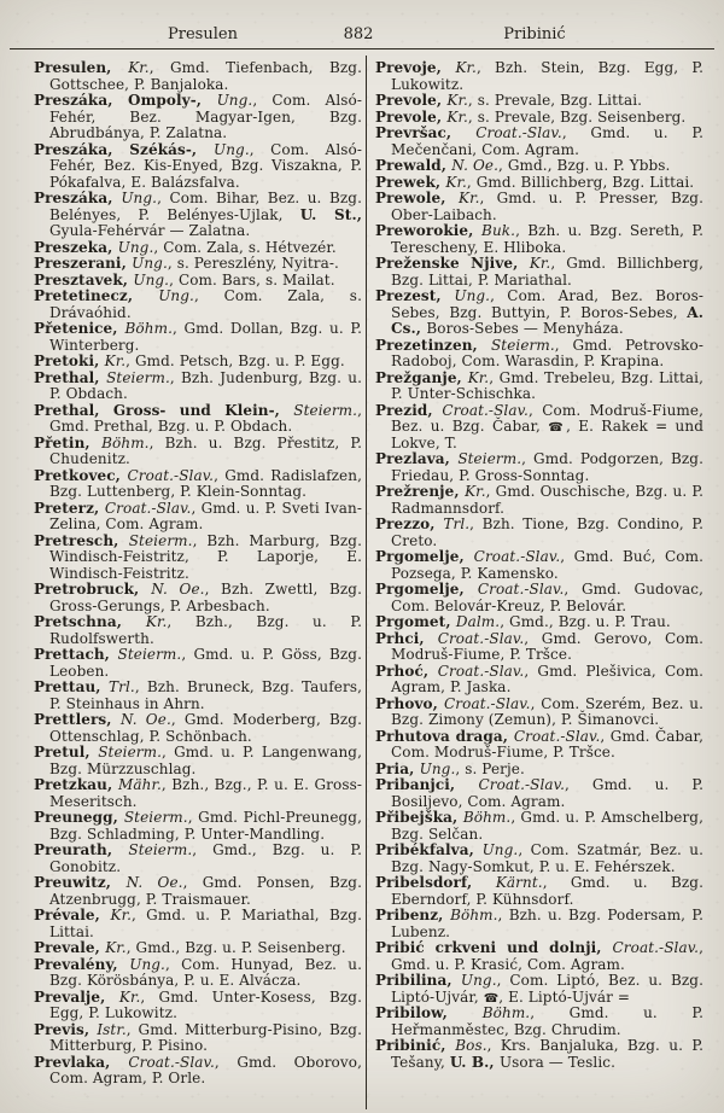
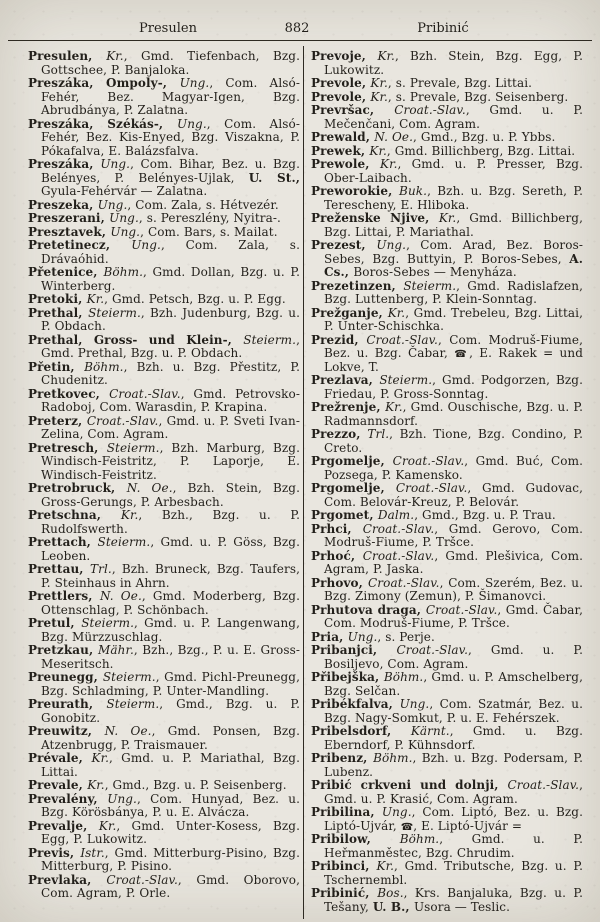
  Presulen
  882
  Pribinić
  Presulen, Kr., Gmd. Tiefenbach, Bzg. Gottschee, P. Banjaloka.
  Preszáka, Ompoly-, Ung., Com. Alsó-Fehér, Bez. Magyar-Igen, Bzg. Abrudbánya, P. Zalatna.
  Preszáka, Székás-, Ung., Com. Alsó-Fehér, Bez. Kis-Enyed, Bzg. Viszakna, P. Pókafalva, E. Balázsfalva.
  Preszáka, Ung., Com. Bihar, Bez. u. Bzg. Belényes, P. Belényes-Ujlak, U. St., Gyula-Fehérvár — Zalatna.
  Preszeka, Ung., Com. Zala, s. Hétvezér.
  Preszerani, Ung., s. Pereszlény, Nyitra-.
  Presztavek, Ung., Com. Bars, s. Mailat.
  Pretetinecz, Ung., Com. Zala, s. Drávaóhid.
  Přetenice, Böhm., Gmd. Dollan, Bzg. u. P. Winterberg.
  Pretoki, Kr., Gmd. Petsch, Bzg. u. P. Egg.
  Prethal, Steierm., Bzh. Judenburg, Bzg. u. P. Obdach.
  Prethal, Gross- und Klein-, Steierm., Gmd. Prethal, Bzg. u. P. Obdach.
  Přetin, Böhm., Bzh. u. Bzg. Přestitz, P. Chudenitz.
- Pretkovec, Croat.-Slav., Gmd. Radislafzen, Bzg. Luttenberg, P. Klein-Sonntag.
+ Pretkovec, Croat.-Slav., Gmd. Petrovsko-Radoboj, Com. Warasdin, P. Krapina.
  Preterz, Croat.-Slav., Gmd. u. P. Sveti Ivan-Zelina, Com. Agram.
  Pretresch, Steierm., Bzh. Marburg, Bzg. Windisch-Feistritz, P. Laporje, E. Windisch-Feistritz.
- Pretrobruck, N. Oe., Bzh. Zwettl, Bzg. Gross-Gerungs, P. Arbesbach.
+ Pretrobruck, N. Oe., Bzh. Stein, Bzg. Gross-Gerungs, P. Arbesbach.
  Pretschna, Kr., Bzh., Bzg. u. P. Rudolfswerth.
  Prettach, Steierm., Gmd. u. P. Göss, Bzg. Leoben.
  Prettau, Trl., Bzh. Bruneck, Bzg. Taufers, P. Steinhaus in Ahrn.
  Prettlers, N. Oe., Gmd. Moderberg, Bzg. Ottenschlag, P. Schönbach.
  Pretul, Steierm., Gmd. u. P. Langenwang, Bzg. Mürzzuschlag.
  Pretzkau, Mähr., Bzh., Bzg., P. u. E. Gross-Meseritsch.
  Preunegg, Steierm., Gmd. Pichl-Preunegg, Bzg. Schladming, P. Unter-Mandling.
  Preurath, Steierm., Gmd., Bzg. u. P. Gonobitz.
  Preuwitz, N. Oe., Gmd. Ponsen, Bzg. Atzenbrugg, P. Traismauer.
  Prévale, Kr., Gmd. u. P. Mariathal, Bzg. Littai.
  Prevale, Kr., Gmd., Bzg. u. P. Seisenberg.
  Prevalény, Ung., Com. Hunyad, Bez. u. Bzg. Körösbánya, P. u. E. Alvácza.
  Prevalje, Kr., Gmd. Unter-Kosess, Bzg. Egg, P. Lukowitz.
  Previs, Istr., Gmd. Mitterburg-Pisino, Bzg. Mitterburg, P. Pisino.
  Prevlaka, Croat.-Slav., Gmd. Oborovo, Com. Agram, P. Orle.
  Prevoje, Kr., Bzh. Stein, Bzg. Egg, P. Lukowitz.
  Prevole, Kr., s. Prevale, Bzg. Littai.
  Prevole, Kr., s. Prevale, Bzg. Seisenberg.
  Prevršac, Croat.-Slav., Gmd. u. P. Mečenčani, Com. Agram.
  Prewald, N. Oe., Gmd., Bzg. u. P. Ybbs.
  Prewek, Kr., Gmd. Billichberg, Bzg. Littai.
  Prewole, Kr., Gmd. u. P. Presser, Bzg. Ober-Laibach.
  Preworokie, Buk., Bzh. u. Bzg. Sereth, P. Terescheny, E. Hliboka.
  Preženske Njive, Kr., Gmd. Billichberg, Bzg. Littai, P. Mariathal.
  Prezest, Ung., Com. Arad, Bez. Boros-Sebes, Bzg. Buttyin, P. Boros-Sebes, A. Cs., Boros-Sebes — Menyháza.
- Prezetinzen, Steierm., Gmd. Petrovsko-Radoboj, Com. Warasdin, P. Krapina.
+ Prezetinzen, Steierm., Gmd. Radislafzen, Bzg. Luttenberg, P. Klein-Sonntag.
  Prežganje, Kr., Gmd. Trebeleu, Bzg. Littai, P. Unter-Schischka.
  Prezid, Croat.-Slav., Com. Modruš-Fiume, Bez. u. Bzg. Čabar, ☎, E. Rakek = und Lokve, T.
  Prezlava, Steierm., Gmd. Podgorzen, Bzg. Friedau, P. Gross-Sonntag.
  Prežrenje, Kr., Gmd. Ouschische, Bzg. u. P. Radmannsdorf.
  Prezzo, Trl., Bzh. Tione, Bzg. Condino, P. Creto.
  Prgomelje, Croat.-Slav., Gmd. Buć, Com. Pozsega, P. Kamensko.
  Prgomelje, Croat.-Slav., Gmd. Gudovac, Com. Belovár-Kreuz, P. Belovár.
  Prgomet, Dalm., Gmd., Bzg. u. P. Trau.
  Prhci, Croat.-Slav., Gmd. Gerovo, Com. Modruš-Fiume, P. Tršce.
  Prhoć, Croat.-Slav., Gmd. Plešivica, Com. Agram, P. Jaska.
  Prhovo, Croat.-Slav., Com. Szerém, Bez. u. Bzg. Zimony (Zemun), P. Šimanovci.
  Prhutova draga, Croat.-Slav., Gmd. Čabar, Com. Modruš-Fiume, P. Tršce.
  Pria, Ung., s. Perje.
  Pribanjci, Croat.-Slav., Gmd. u. P. Bosiljevo, Com. Agram.
  Přibejška, Böhm., Gmd. u. P. Amschelberg, Bzg. Selčan.
  Pribékfalva, Ung., Com. Szatmár, Bez. u. Bzg. Nagy-Somkut, P. u. E. Fehérszek.
  Pribelsdorf, Kärnt., Gmd. u. Bzg. Eberndorf, P. Kühnsdorf.
  Pribenz, Böhm., Bzh. u. Bzg. Podersam, P. Lubenz.
  Pribić crkveni und dolnji, Croat.-Slav., Gmd. u. P. Krasić, Com. Agram.
  Pribilina, Ung., Com. Liptó, Bez. u. Bzg. Liptó-Ujvár, ☎, E. Liptó-Ujvár =
  Pribilow, Böhm., Gmd. u. P. Heřmanměstec, Bzg. Chrudim.
+ Pribinci, Kr., Gmd. Tributsche, Bzg. u. P. Tschernembl.
  Pribinić, Bos., Krs. Banjaluka, Bzg. u. P. Tešany, U. B., Usora — Teslic.
